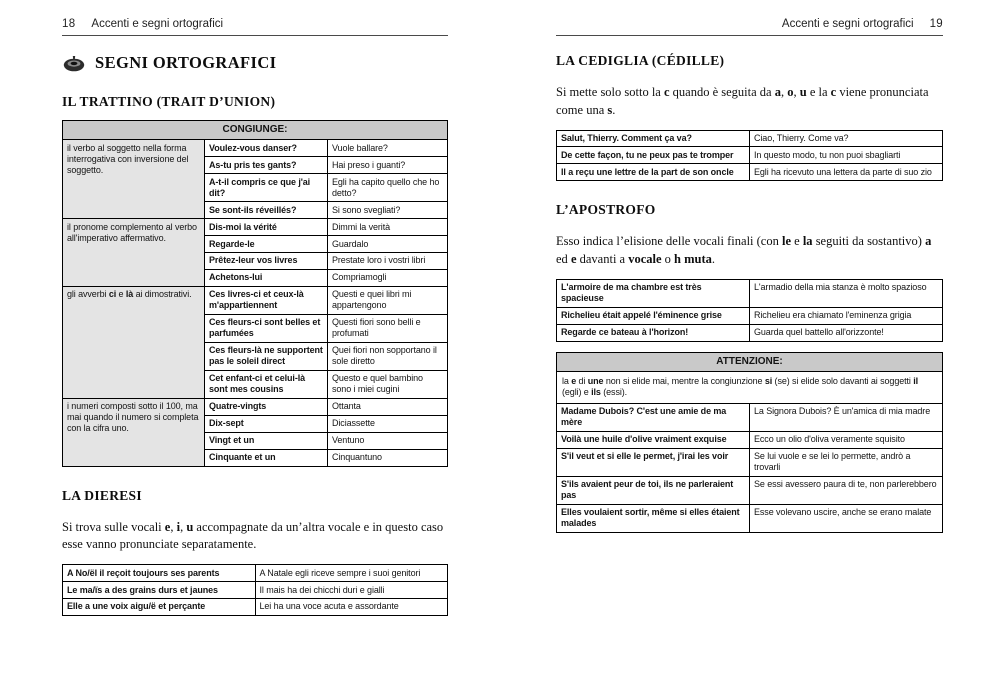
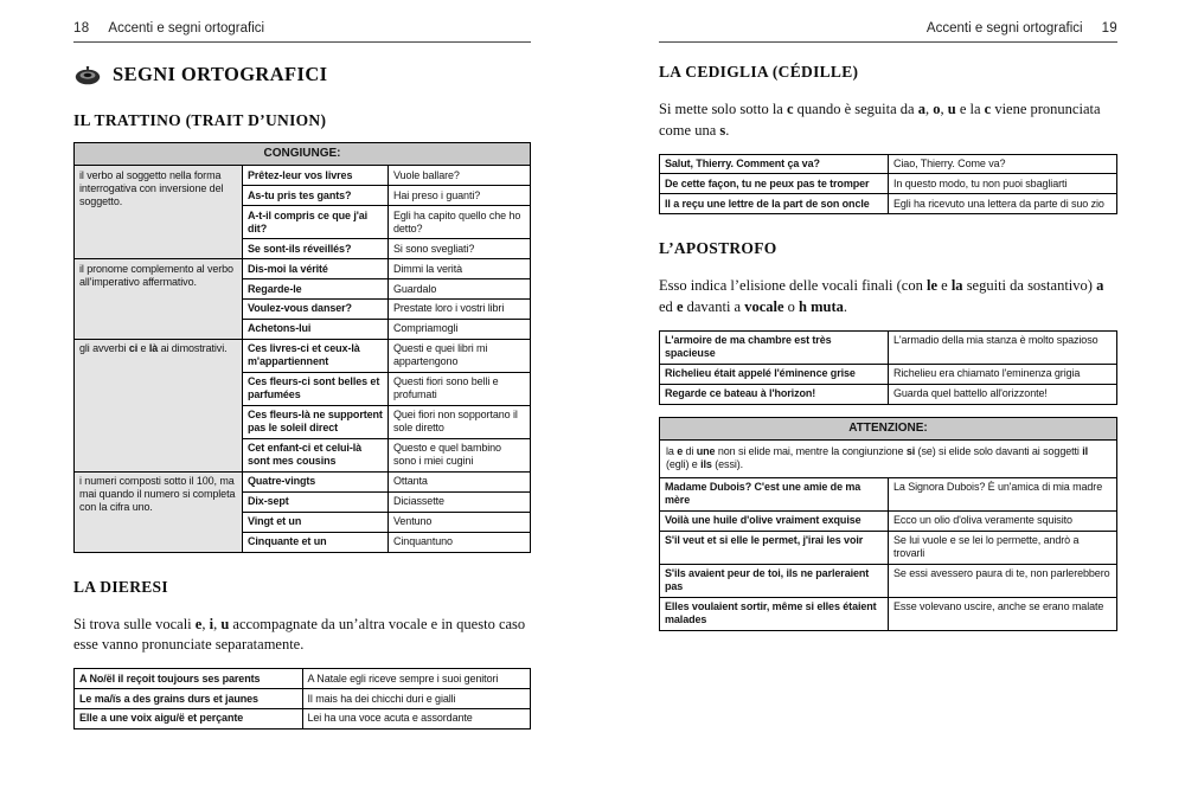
  18
  Accenti e segni ortografici
  SEGNI ORTOGRAFICI
  IL TRATTINO (TRAIT D’UNION)
  CONGIUNGE:
- il verbo al soggetto nella forma interrogativa con inversione del soggetto.	Voulez-vous danser?	Vuole ballare?
+ il verbo al soggetto nella forma interrogativa con inversione del soggetto.	Prêtez-leur vos livres	Vuole ballare?
  As-tu pris tes gants?	Hai preso i guanti?
  A-t-il compris ce que j'ai dit?	Egli ha capito quello che ho detto?
  Se sont-ils réveillés?	Si sono svegliati?
  il pronome complemento al verbo all'imperativo affermativo.	Dis-moi la vérité	Dimmi la verità
  Regarde-le	Guardalo
- Prêtez-leur vos livres	Prestate loro i vostri libri
+ Voulez-vous danser?	Prestate loro i vostri libri
  Achetons-lui	Compriamogli
  gli avverbi ci e là ai dimostrativi.	Ces livres-ci et ceux-là m'appartiennent	Questi e quei libri mi appartengono
  Ces fleurs-ci sont belles et parfumées	Questi fiori sono belli e profumati
  Ces fleurs-là ne supportent pas le soleil direct	Quei fiori non sopportano il sole diretto
  Cet enfant-ci et celui-là sont mes cousins	Questo e quel bambino sono i miei cugini
  i numeri composti sotto il 100, ma mai quando il numero si completa con la cifra uno.	Quatre-vingts	Ottanta
  Dix-sept	Diciassette
  Vingt et un	Ventuno
  Cinquante et un	Cinquantuno
  LA DIERESI
  Si trova sulle vocali e, i, u accompagnate da un’altra vocale e in questo caso esse vanno pronunciate separatamente.
  A No/ël il reçoit toujours ses parents	A Natale egli riceve sempre i suoi genitori
  Le ma/ïs a des grains durs et jaunes	Il mais ha dei chicchi duri e gialli
  Elle a une voix aigu/ë et perçante	Lei ha una voce acuta e assordante
  Accenti e segni ortografici
  19
  LA CEDIGLIA (CÉDILLE)
  Si mette solo sotto la c quando è seguita da a, o, u e la c viene pronunciata come una s.
  Salut, Thierry. Comment ça va?	Ciao, Thierry. Come va?
  De cette façon, tu ne peux pas te tromper	In questo modo, tu non puoi sbagliarti
  Il a reçu une lettre de la part de son oncle	Egli ha ricevuto una lettera da parte di suo zio
  L’APOSTROFO
  Esso indica l’elisione delle vocali finali (con le e la seguiti da sostantivo) a ed e davanti a vocale o h muta.
  L'armoire de ma chambre est très spacieuse	L'armadio della mia stanza è molto spazioso
  Richelieu était appelé l'éminence grise	Richelieu era chiamato l'eminenza grigia
  Regarde ce bateau à l'horizon!	Guarda quel battello all'orizzonte!
  ATTENZIONE:
  la e di une non si elide mai, mentre la congiunzione si (se) si elide solo davanti ai soggetti il (egli) e ils (essi).
  Madame Dubois? C'est une amie de ma mère	La Signora Dubois? È un'amica di mia madre
  Voilà une huile d'olive vraiment exquise	Ecco un olio d'oliva veramente squisito
  S'il veut et si elle le permet, j'irai les voir	Se lui vuole e se lei lo permette, andrò a trovarli
  S'ils avaient peur de toi, ils ne parleraient pas	Se essi avessero paura di te, non parlerebbero
  Elles voulaient sortir, même si elles étaient malades	Esse volevano uscire, anche se erano malate
